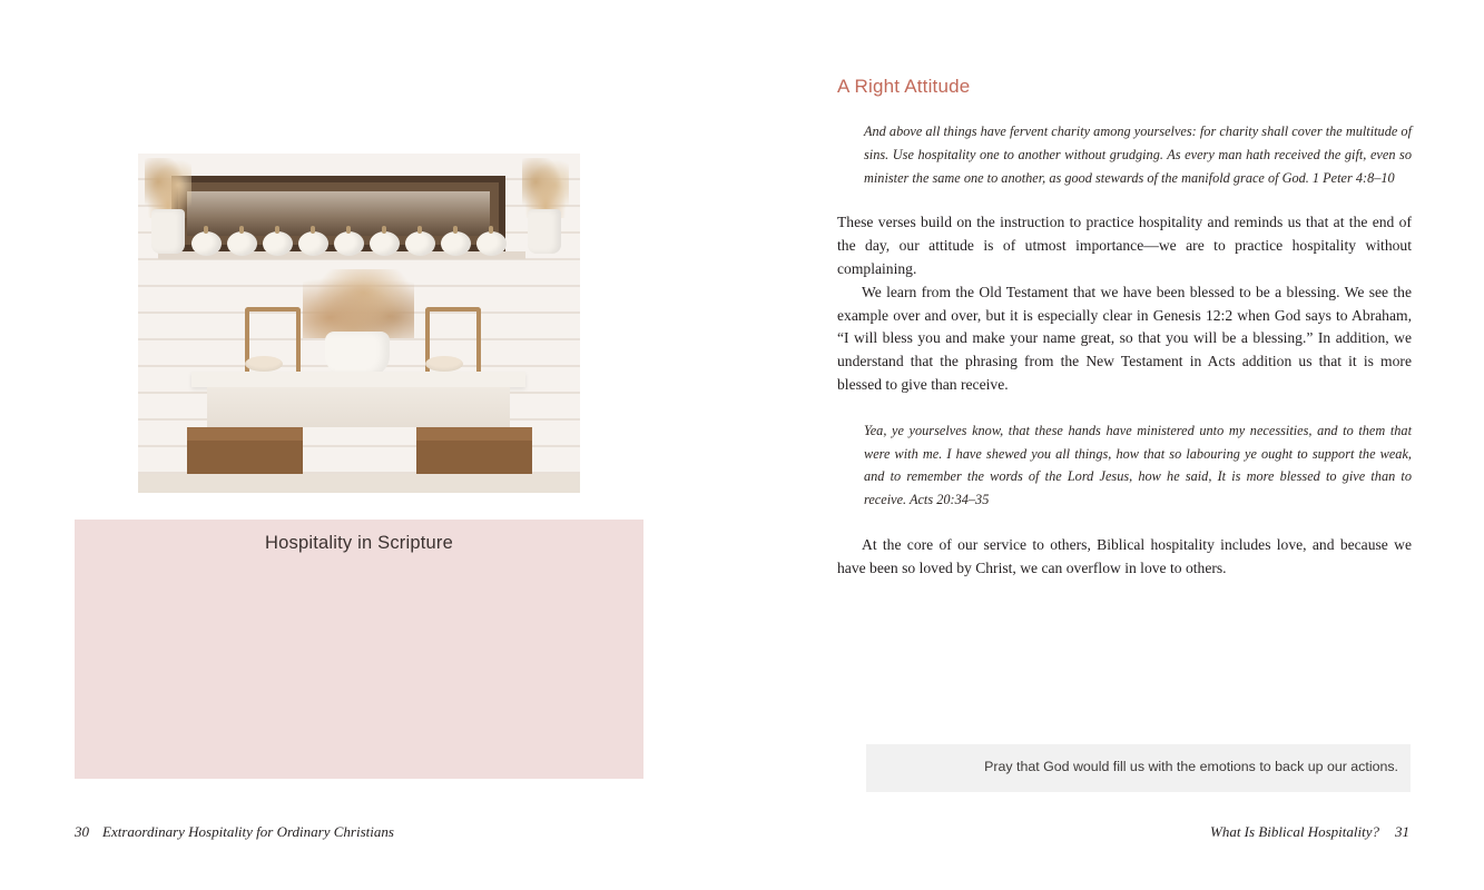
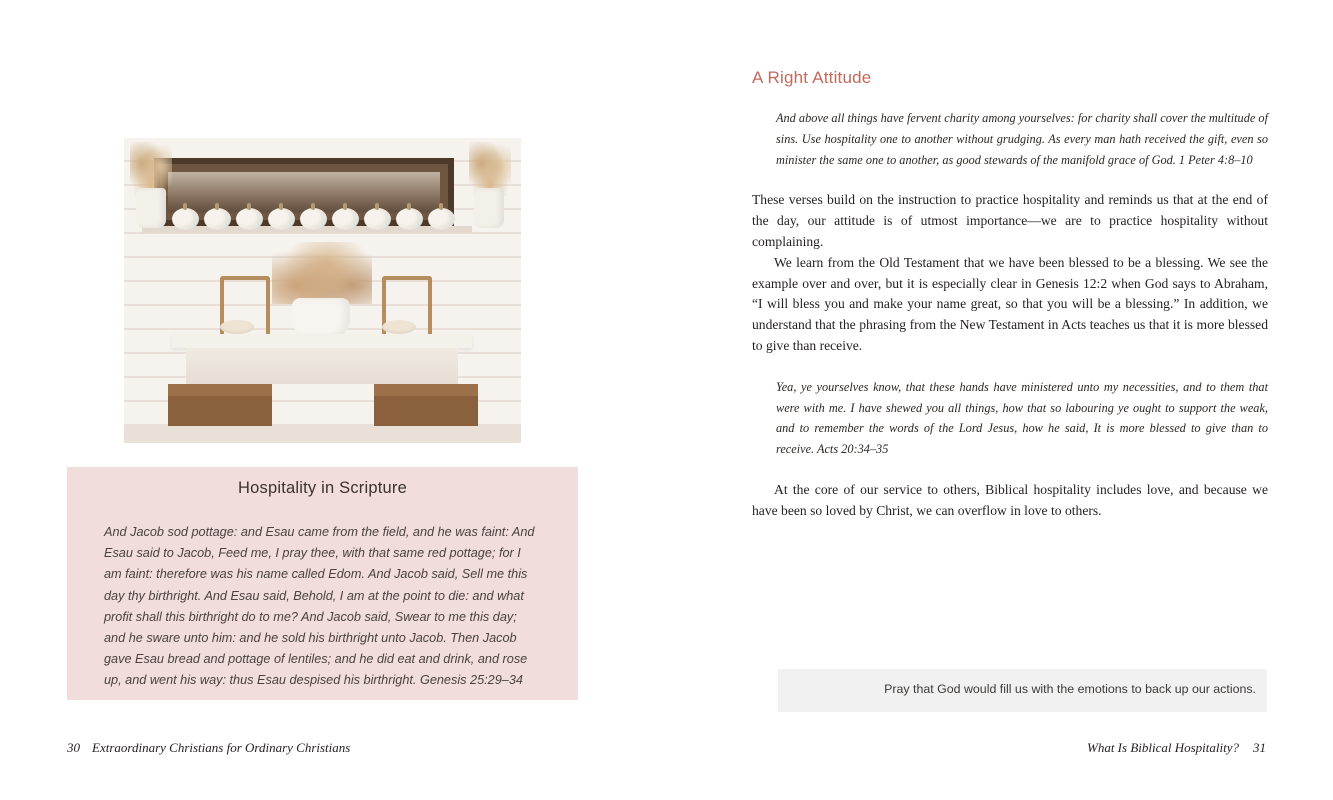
  Hospitality in Scripture
+ And Jacob sod pottage: and Esau came from the field, and he was faint: And Esau said to Jacob, Feed me, I pray thee, with that same red pottage; for I am faint: therefore was his name called Edom. And Jacob said, Sell me this day thy birthright. And Esau said, Behold, I am at the point to die: and what profit shall this birthright do to me? And Jacob said, Swear to me this day; and he sware unto him: and he sold his birthright unto Jacob. Then Jacob gave Esau bread and pottage of lentiles; and he did eat and drink, and rose up, and went his way: thus Esau despised his birthright. Genesis 25:29–34
- 30 Extraordinary Hospitality for Ordinary Christians
+ 30 Extraordinary Christians for Ordinary Christians
  A Right Attitude
  And above all things have fervent charity among yourselves: for charity shall cover the multitude of sins. Use hospitality one to another without grudging. As every man hath received the gift, even so minister the same one to another, as good stewards of the manifold grace of God. 1 Peter 4:8–10
  These verses build on the instruction to practice hospitality and reminds us that at the end of the day, our attitude is of utmost importance—we are to practice hospitality without complaining.
- We learn from the Old Testament that we have been blessed to be a blessing. We see the example over and over, but it is especially clear in Genesis 12:2 when God says to Abraham, “I will bless you and make your name great, so that you will be a blessing.” In addition, we understand that the phrasing from the New Testament in Acts addition us that it is more blessed to give than receive.
+ We learn from the Old Testament that we have been blessed to be a blessing. We see the example over and over, but it is especially clear in Genesis 12:2 when God says to Abraham, “I will bless you and make your name great, so that you will be a blessing.” In addition, we understand that the phrasing from the New Testament in Acts teaches us that it is more blessed to give than receive.
  Yea, ye yourselves know, that these hands have ministered unto my necessities, and to them that were with me. I have shewed you all things, how that so labouring ye ought to support the weak, and to remember the words of the Lord Jesus, how he said, It is more blessed to give than to receive. Acts 20:34–35
  At the core of our service to others, Biblical hospitality includes love, and because we have been so loved by Christ, we can overflow in love to others.
  Pray that God would fill us with the emotions to back up our actions.
  What Is Biblical Hospitality? 31
